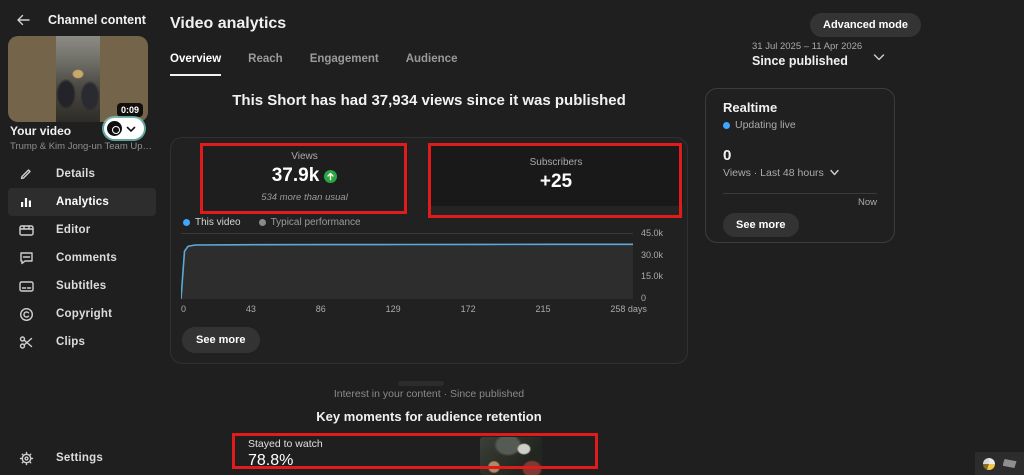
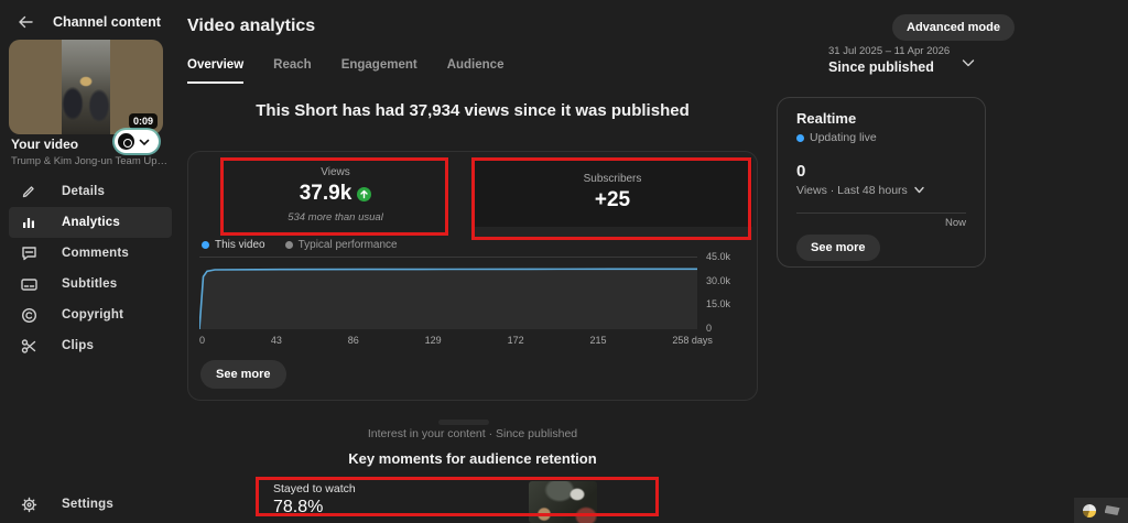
  Channel content
  0:09
  Your video
  Trump & Kim Jong-un Team Up?! T
  Details
  Analytics
- Editor
  Comments
  Subtitles
  Copyright
  Clips
  Settings
  Video analytics
  Advanced mode
  Overview
  Reach
  Engagement
  Audience
  31 Jul 2025 – 11 Apr 2026
  Since published
  This Short has had 37,934 views since it was published
  Views
  37.9k
  534 more than usual
  Subscribers
  +25
  This video
  Typical performance
  45.0k
  30.0k
  15.0k
  0
  0
  43
  86
  129
  172
  215
  258 days
  See more
  Interest in your content · Since published
  Key moments for audience retention
  Stayed to watch
  78.8%
  Realtime
  Updating live
  0
  Views · Last 48 hours
  Now
  See more
